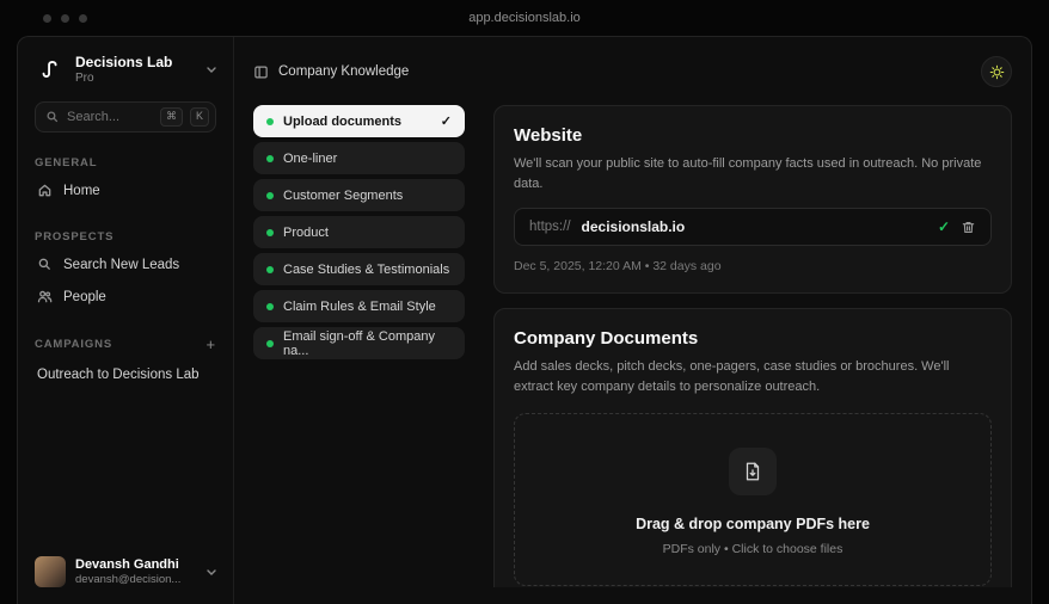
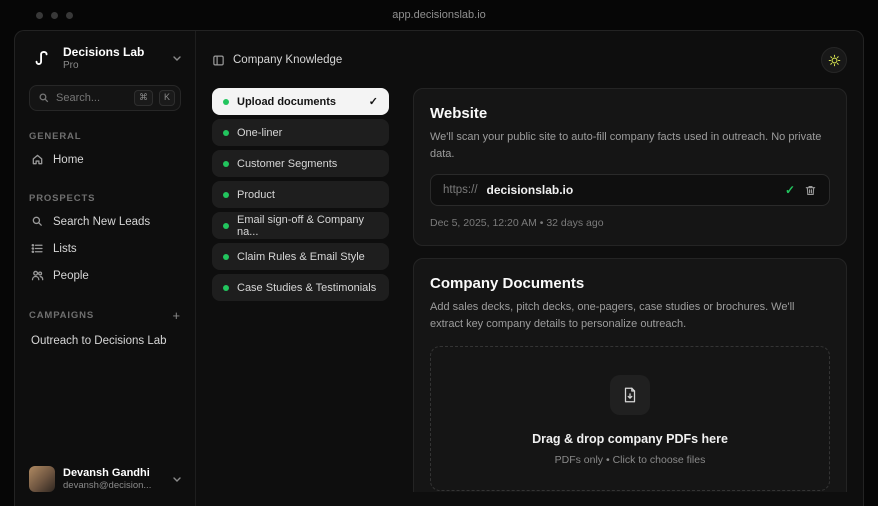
  app.decisionslab.io
  Decisions Lab
  Pro
  Search...
  ⌘
  K
  GENERAL
  Home
  PROSPECTS
  Search New Leads
+ Lists
  People
  CAMPAIGNS
  +
  Outreach to Decisions Lab
  Devansh Gandhi
  devansh@decision...
  Company Knowledge
  Upload documents
  ✓
  One-liner
  Customer Segments
  Product
- Case Studies & Testimonials
+ Email sign-off & Company na...
  Claim Rules & Email Style
- Email sign-off & Company na...
+ Case Studies & Testimonials
  Website
  We'll scan your public site to auto-fill company facts used in outreach. No private data.
  https://
  decisionslab.io
  ✓
  Dec 5, 2025, 12:20 AM • 32 days ago
  Company Documents
  Add sales decks, pitch decks, one-pagers, case studies or brochures. We'll extract key company details to personalize outreach.
  Drag & drop company PDFs here
  PDFs only • Click to choose files
